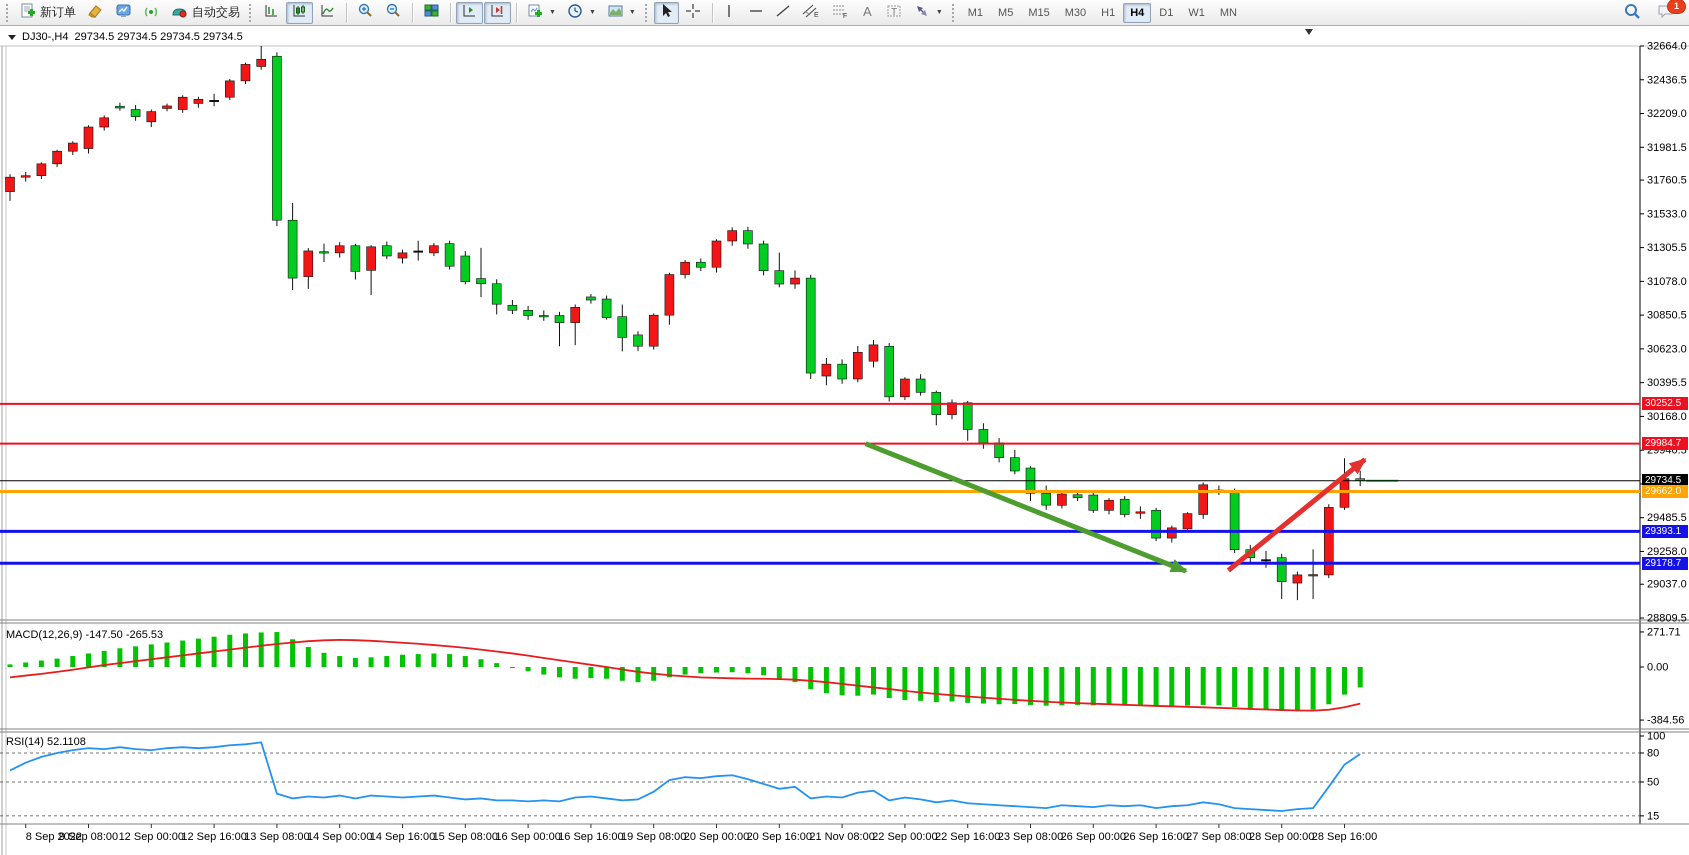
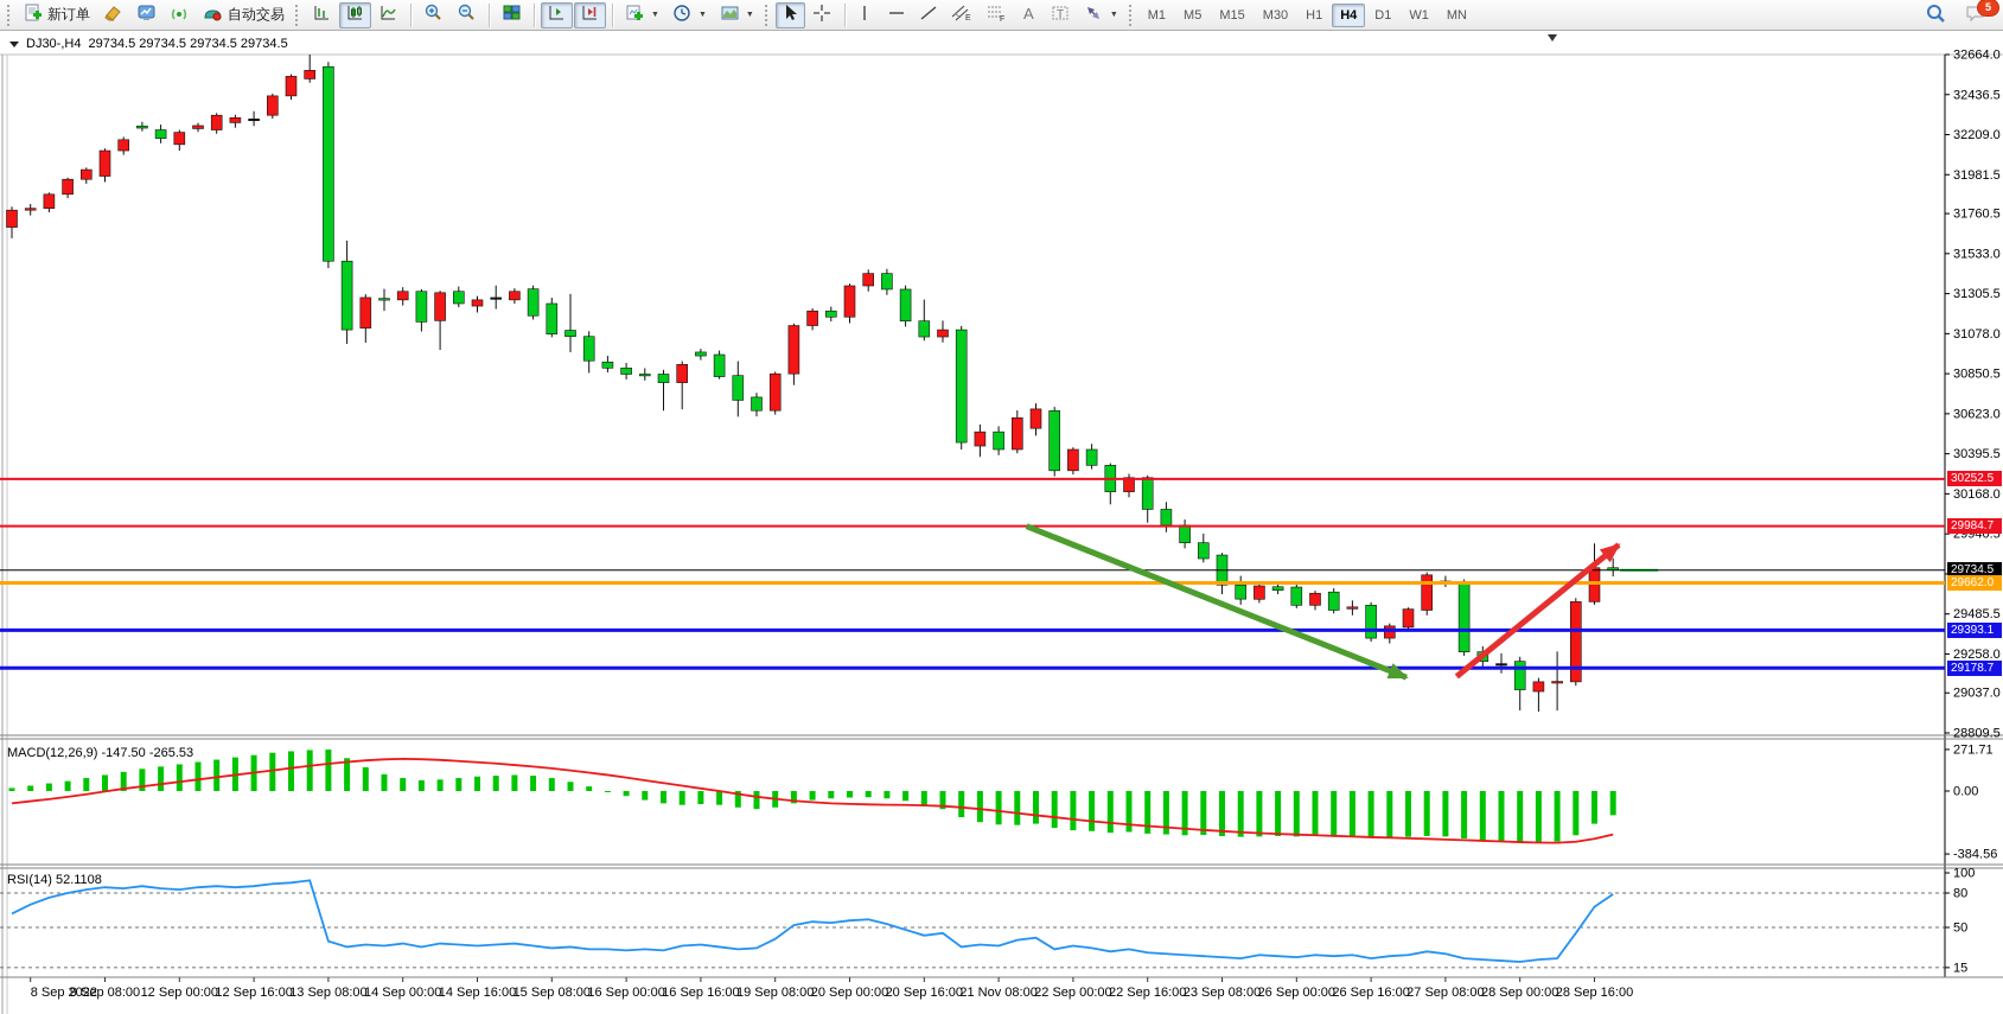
  新订单
  自动交易
  A
  T
  M1
  M5
  M15
  M30
  H1
  H4
  D1
  W1
  MN
- 1
+ 5
  DJ30-,H4
  29734.5 29734.5 29734.5 29734.5
  32664.0
  32436.5
  32209.0
  31981.5
  31760.5
  31533.0
  31305.5
  31078.0
  30850.5
  30623.0
  30395.5
  30168.0
  29940.5
  29485.5
  29258.0
  29037.0
  28809.5
  271.71
  0.00
  -384.56
  100
  80
  50
  15
  8 Sep 2022
  9 Sep 08:00
  12 Sep 00:00
  12 Sep 16:00
  13 Sep 08:00
  14 Sep 00:00
  14 Sep 16:00
  15 Sep 08:00
  16 Sep 00:00
  16 Sep 16:00
  19 Sep 08:00
  20 Sep 00:00
  20 Sep 16:00
  21 Nov 08:00
  22 Sep 00:00
  22 Sep 16:00
  23 Sep 08:00
  26 Sep 00:00
  26 Sep 16:00
  27 Sep 08:00
  28 Sep 00:00
  28 Sep 16:00
  30252.5
  29984.7
  29734.5
  29662.0
  29393.1
  29178.7
  MACD(12,26,9) -147.50 -265.53
  RSI(14) 52.1108
